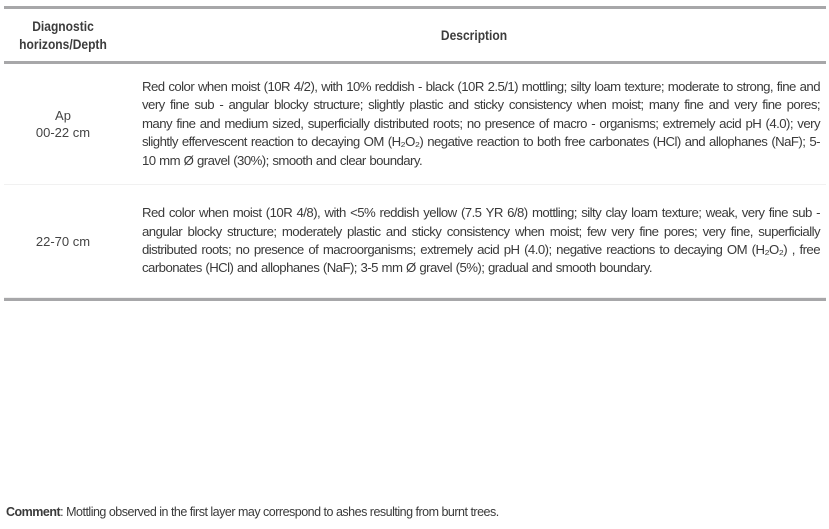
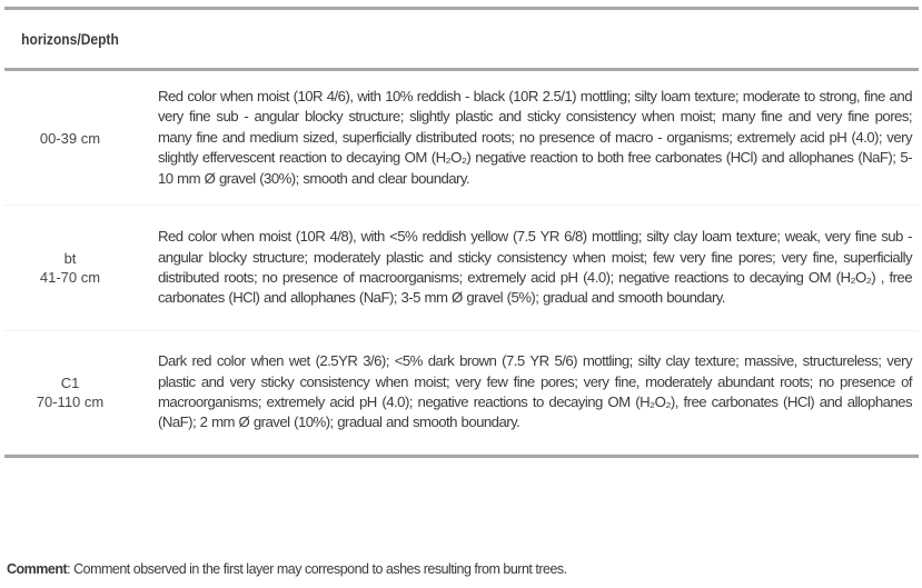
- Diagnostic
  horizons/Depth
- Description
- Ap
- 00-22 cm
+ 00-39 cm
- Red color when moist (10R 4/2), with 10% reddish - black (10R 2.5/1) mottling; silty loam texture; moderate to strong, fine and very fine sub - angular blocky structure; slightly plastic and sticky consistency when moist; many fine and very fine pores; many fine and medium sized, superficially distributed roots; no presence of macro - organisms; extremely acid pH (4.0); very slightly effervescent reaction to decaying OM (H₂O₂) negative reaction to both free carbonates (HCl) and allophanes (NaF); 5-10 mm Ø gravel (30%); smooth and clear boundary.
+ Red color when moist (10R 4/6), with 10% reddish - black (10R 2.5/1) mottling; silty loam texture; moderate to strong, fine and very fine sub - angular blocky structure; slightly plastic and sticky consistency when moist; many fine and very fine pores; many fine and medium sized, superficially distributed roots; no presence of macro - organisms; extremely acid pH (4.0); very slightly effervescent reaction to decaying OM (H₂O₂) negative reaction to both free carbonates (HCl) and allophanes (NaF); 5-10 mm Ø gravel (30%); smooth and clear boundary.
+ bt
- 22-70 cm
+ 41-70 cm
  Red color when moist (10R 4/8), with <5% reddish yellow (7.5 YR 6/8) mottling; silty clay loam texture; weak, very fine sub - angular blocky structure; moderately plastic and sticky consistency when moist; few very fine pores; very fine, superficially distributed roots; no presence of macroorganisms; extremely acid pH (4.0); negative reactions to decaying OM (H₂O₂) , free carbonates (HCl) and allophanes (NaF); 3-5 mm Ø gravel (5%); gradual and smooth boundary.
+ C1
+ 70-110 cm
+ Dark red color when wet (2.5YR 3/6); <5% dark brown (7.5 YR 5/6) mottling; silty clay texture; massive, structureless; very plastic and very sticky consistency when moist; very few fine pores; very fine, moderately abundant roots; no presence of macroorganisms; extremely acid pH (4.0); negative reactions to decaying OM (H₂O₂), free carbonates (HCl) and allophanes (NaF); 2 mm Ø gravel (10%); gradual and smooth boundary.
- Comment: Mottling observed in the first layer may correspond to ashes resulting from burnt trees.
+ Comment: Comment observed in the first layer may correspond to ashes resulting from burnt trees.
